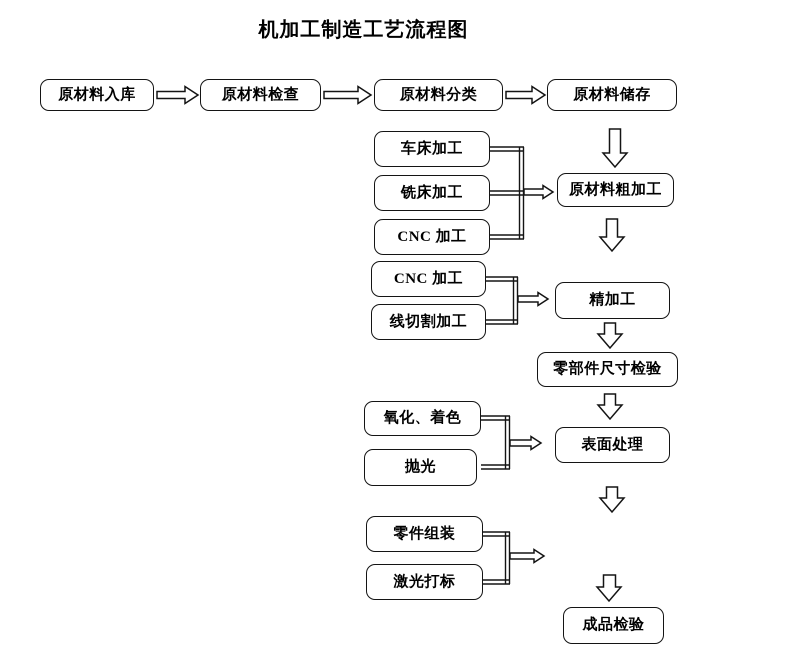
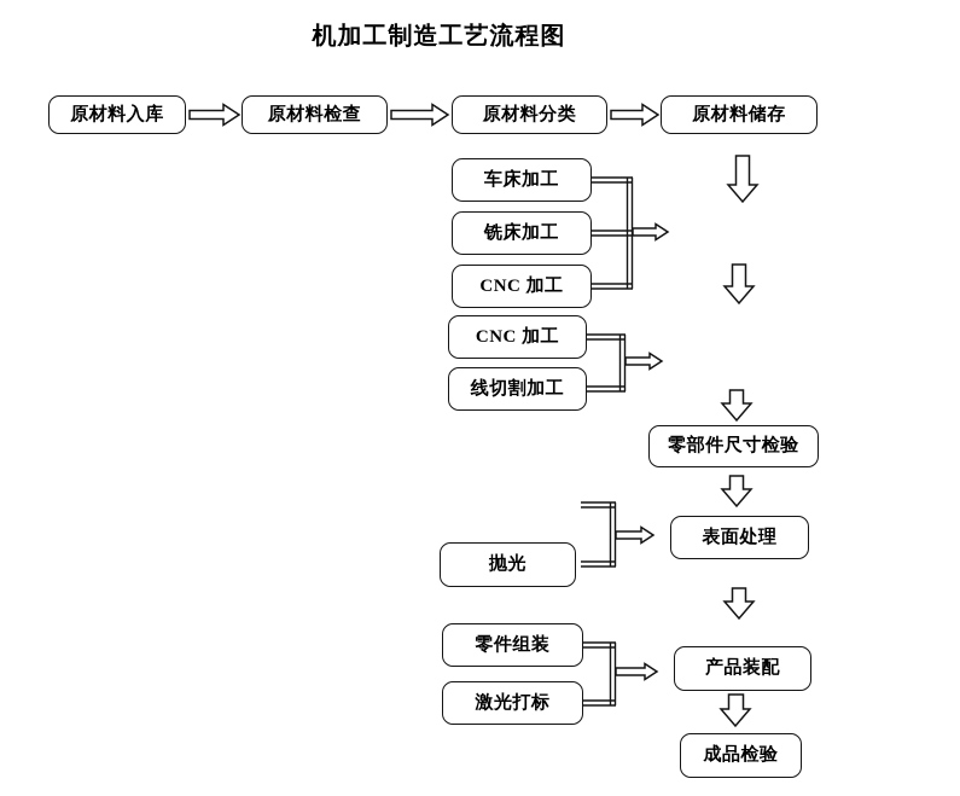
  机加工制造工艺流程图
  原材料入库
  原材料检查
  原材料分类
  原材料储存
- 原材料粗加工
- 精加工
  零部件尺寸检验
  表面处理
+ 产品装配
  成品检验
  车床加工
  铣床加工
  CNC 加工
  CNC 加工
  线切割加工
- 氧化、着色
  抛光
  零件组装
  激光打标
